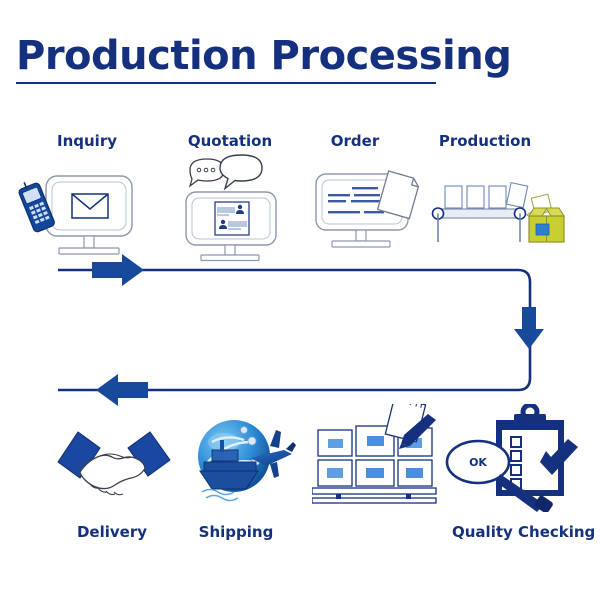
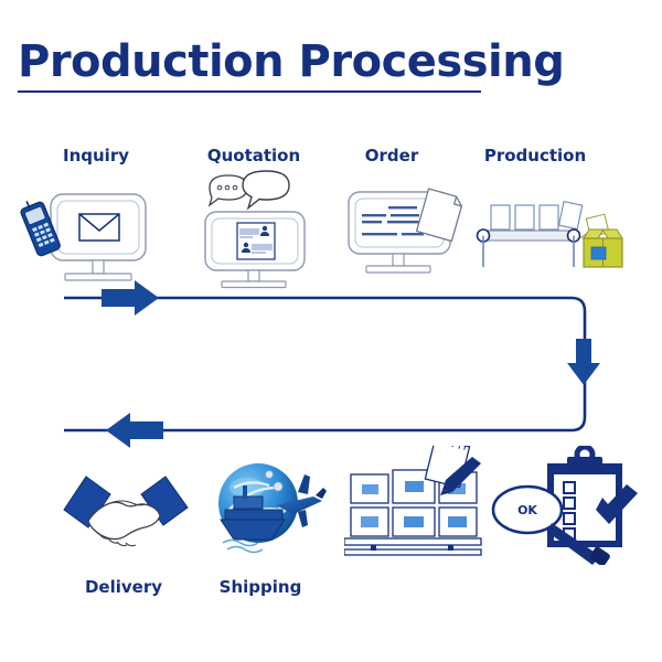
  Production Processing
  Inquiry
  Quotation
  Order
  Production
  Delivery
  Shipping
- Quality Checking
  OK
